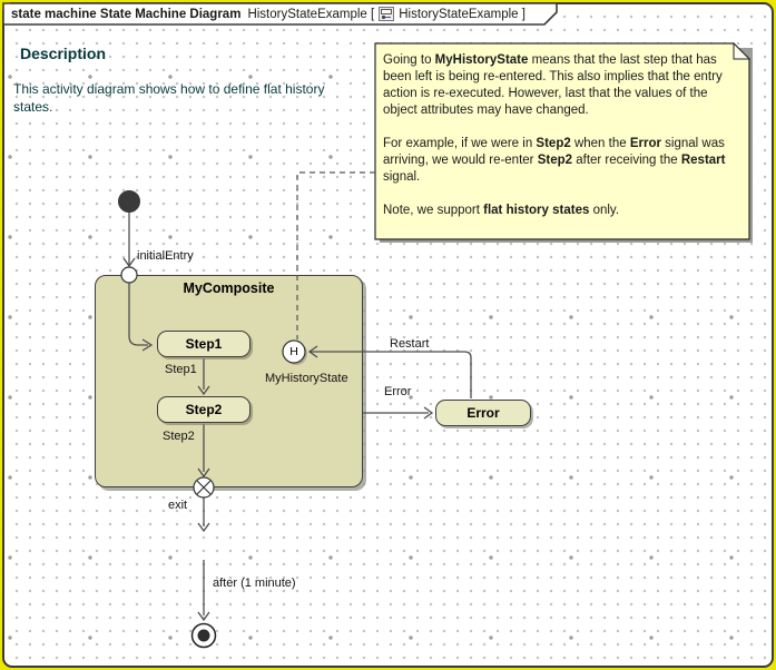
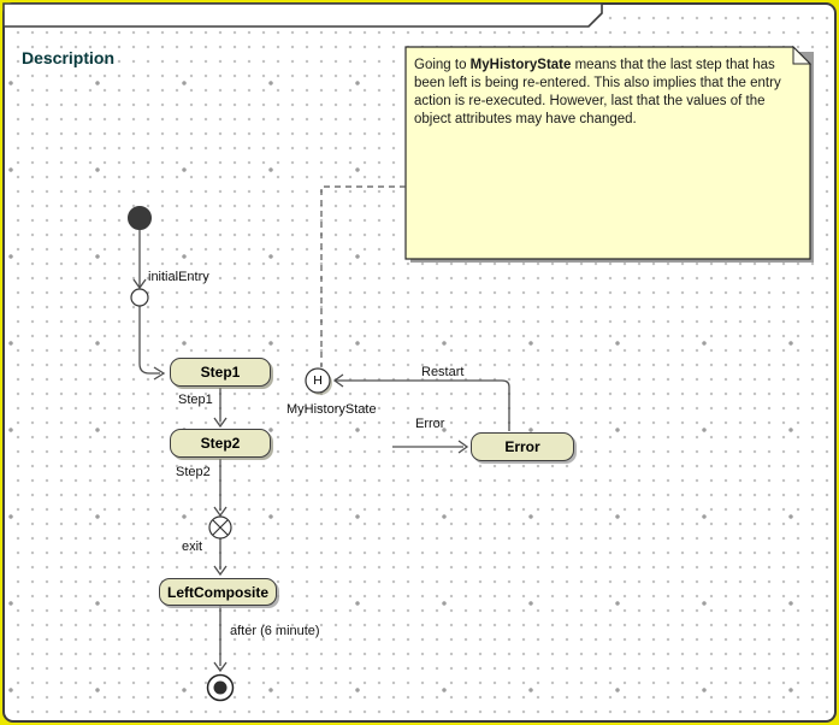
- MyComposite
- state machine State Machine Diagram
- HistoryStateExample [
- HistoryStateExample ]
  Description
- This activity diagram shows how to define flat history states.
  Going to MyHistoryState means that the last step that has been left is being re-entered. This also implies that the entry action is re-executed. However, last that the values of the object attributes may have changed.
- For example, if we were in Step2 when the Error signal was arriving, we would re-enter Step2 after receiving the Restart signal.
- Note, we support flat history states only.
  Step1
  Step2
  Error
+ LeftComposite
  H
  initialEntry
  Step1
  Step2
  MyHistoryState
  Restart
  Error
  exit
- after (1 minute)
+ after (6 minute)
